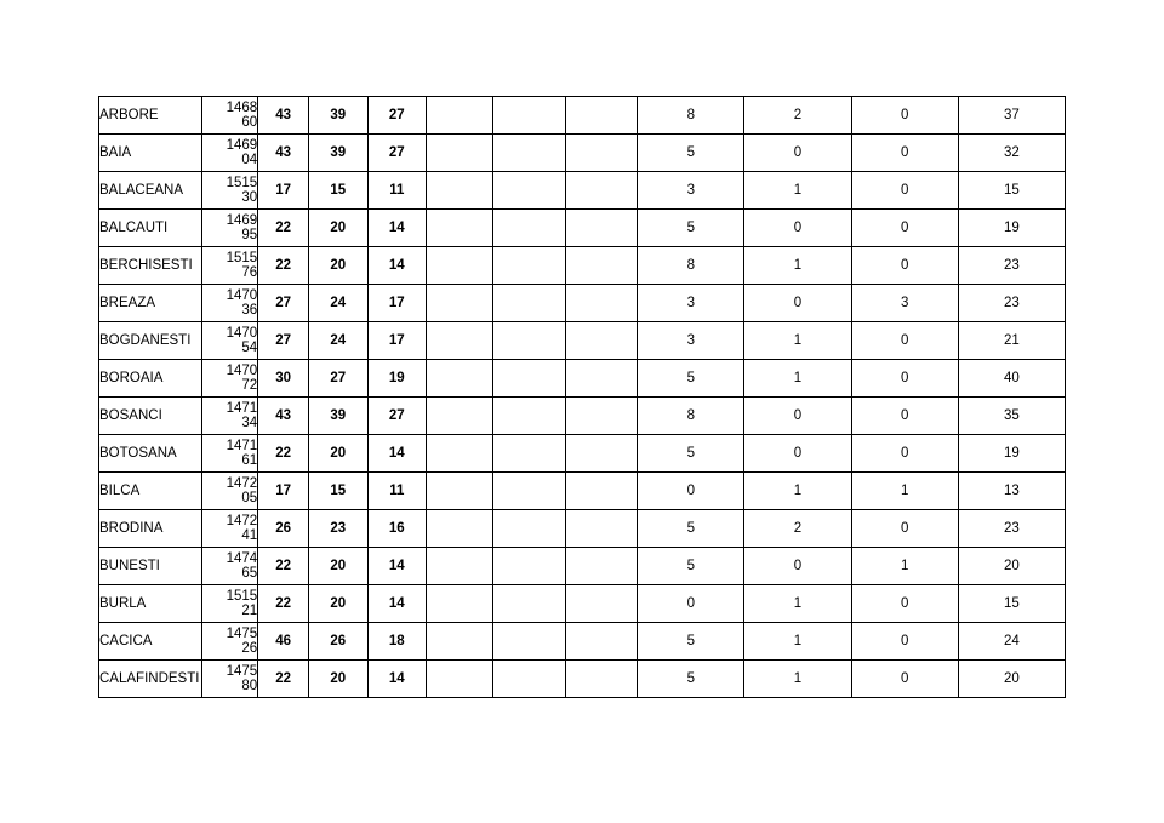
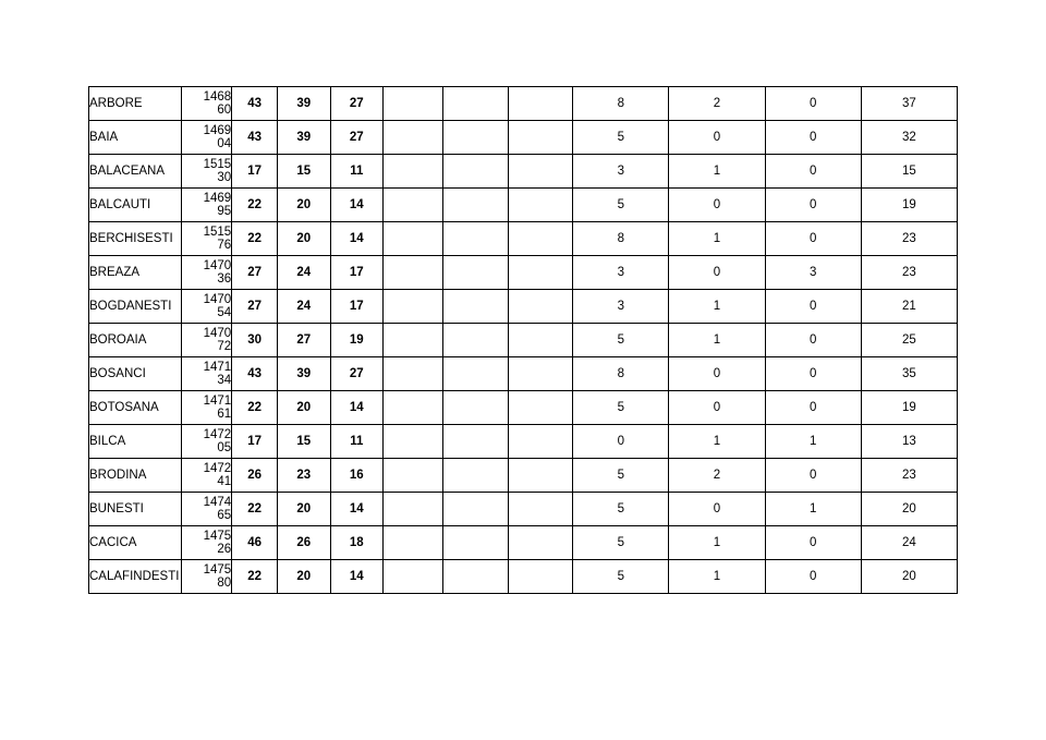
  ARBORE	146860	43	39	27				8	2	0	37
  BAIA	146904	43	39	27				5	0	0	32
  BALACEANA	151530	17	15	11				3	1	0	15
  BALCAUTI	146995	22	20	14				5	0	0	19
  BERCHISESTI	151576	22	20	14				8	1	0	23
  BREAZA	147036	27	24	17				3	0	3	23
  BOGDANESTI	147054	27	24	17				3	1	0	21
- BOROAIA	147072	30	27	19				5	1	0	40
+ BOROAIA	147072	30	27	19				5	1	0	25
  BOSANCI	147134	43	39	27				8	0	0	35
  BOTOSANA	147161	22	20	14				5	0	0	19
  BILCA	147205	17	15	11				0	1	1	13
  BRODINA	147241	26	23	16				5	2	0	23
  BUNESTI	147465	22	20	14				5	0	1	20
- BURLA	151521	22	20	14				0	1	0	15
  CACICA	147526	46	26	18				5	1	0	24
  CALAFINDESTI	147580	22	20	14				5	1	0	20
